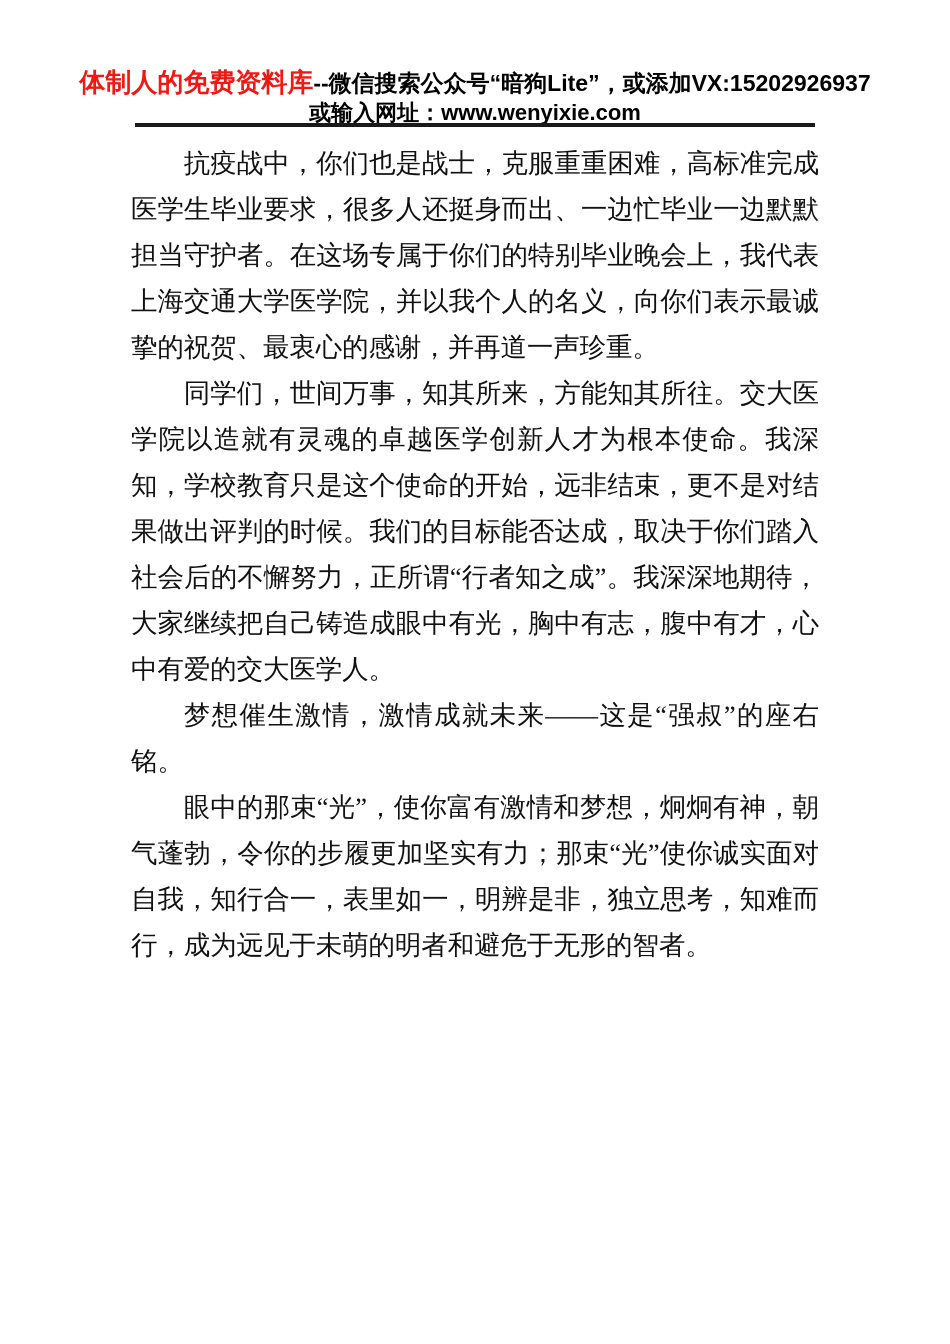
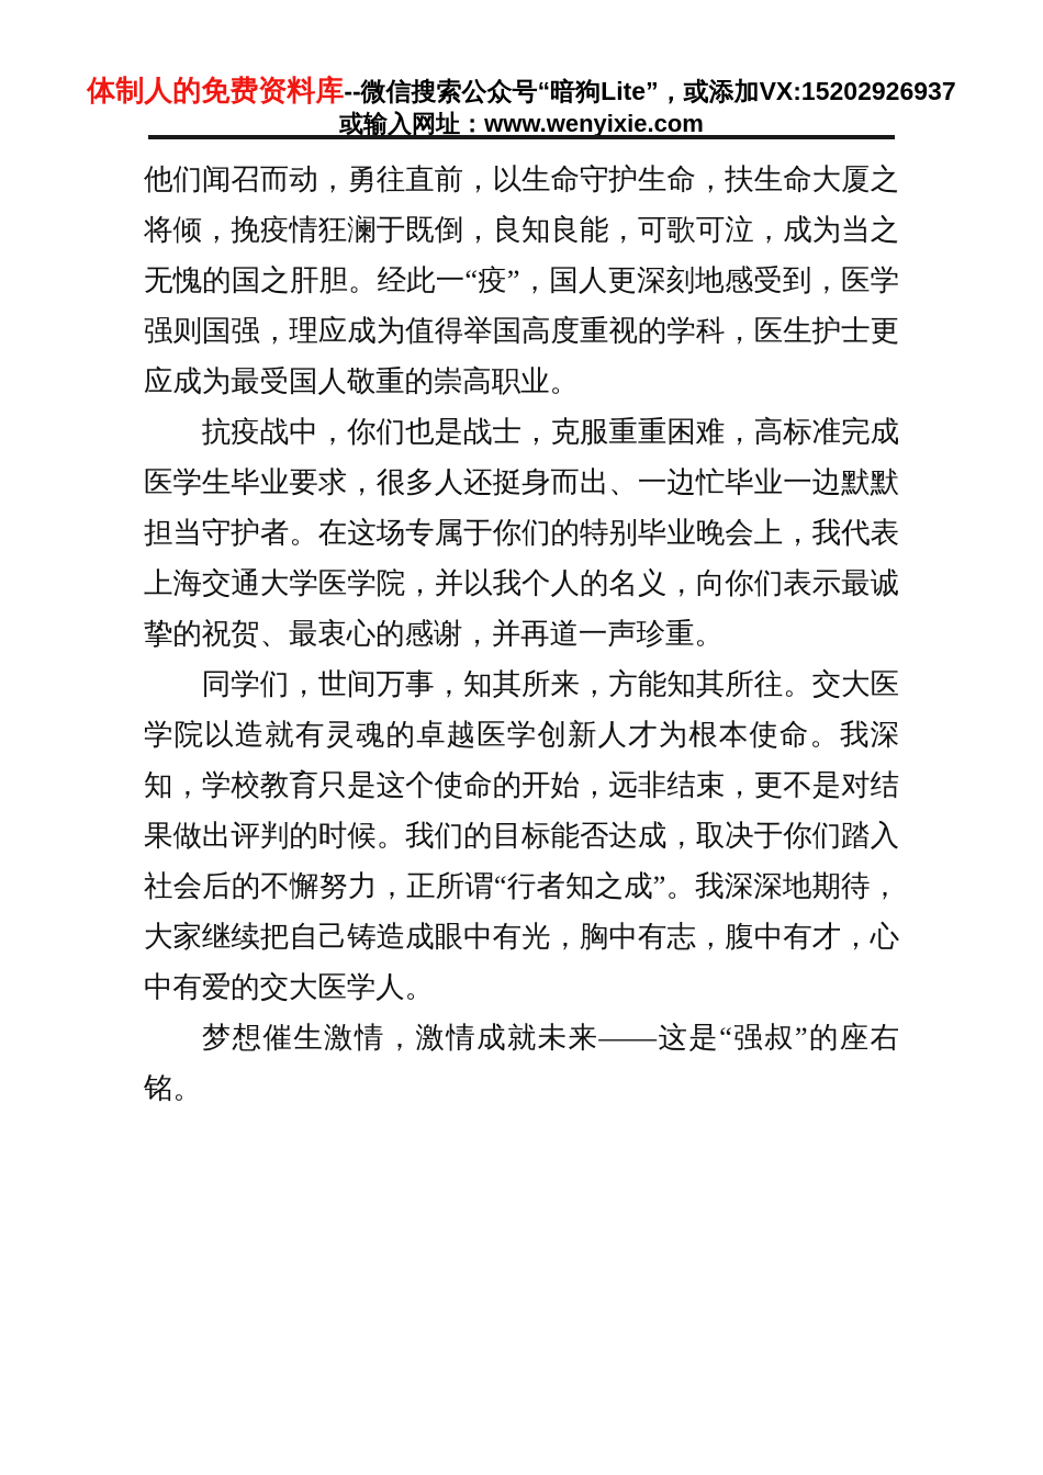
  体制人的免费资料库--微信搜索公众号“暗狗Lite”，或添加VX:15202926937
  或输入网址：www.wenyixie.com
+ 他们闻召而动，勇往直前，以生命守护生命，扶生命大厦之将倾，挽疫情狂澜于既倒，良知良能，可歌可泣，成为当之无愧的国之肝胆。经此一“疫”，国人更深刻地感受到，医学强则国强，理应成为值得举国高度重视的学科，医生护士更应成为最受国人敬重的崇高职业。
  抗疫战中，你们也是战士，克服重重困难，高标准完成医学生毕业要求，很多人还挺身而出、一边忙毕业一边默默担当守护者。在这场专属于你们的特别毕业晚会上，我代表上海交通大学医学院，并以我个人的名义，向你们表示最诚挚的祝贺、最衷心的感谢，并再道一声珍重。
  同学们，世间万事，知其所来，方能知其所往。交大医学院以造就有灵魂的卓越医学创新人才为根本使命。我深知，学校教育只是这个使命的开始，远非结束，更不是对结果做出评判的时候。我们的目标能否达成，取决于你们踏入社会后的不懈努力，正所谓“行者知之成”。我深深地期待，大家继续把自己铸造成眼中有光，胸中有志，腹中有才，心中有爱的交大医学人。
  梦想催生激情，激情成就未来——这是“强叔”的座右铭。
- 眼中的那束“光”，使你富有激情和梦想，炯炯有神，朝气蓬勃，令你的步履更加坚实有力；那束“光”使你诚实面对自我，知行合一，表里如一，明辨是非，独立思考，知难而行，成为远见于未萌的明者和避危于无形的智者。
